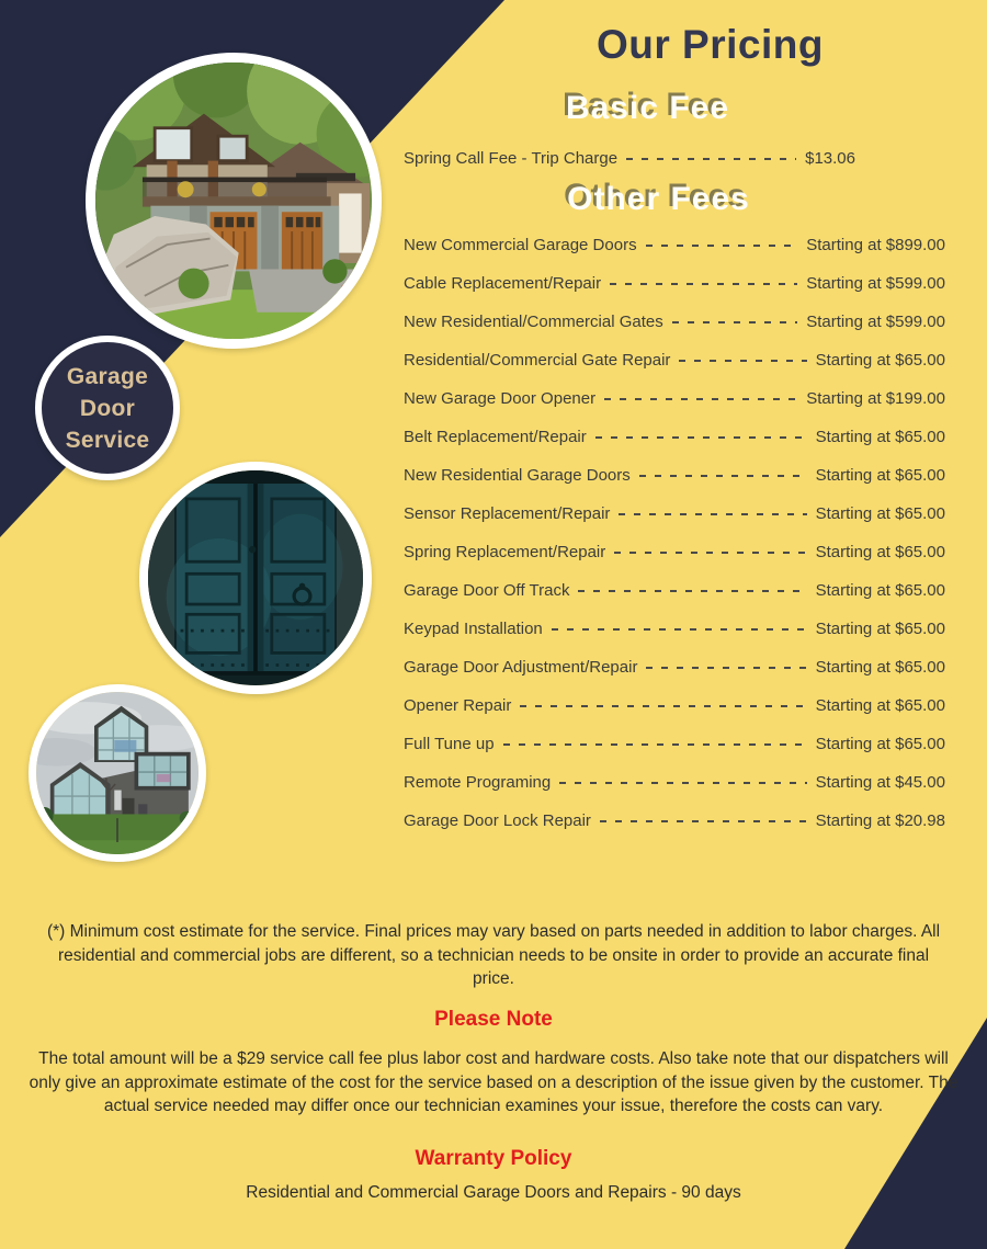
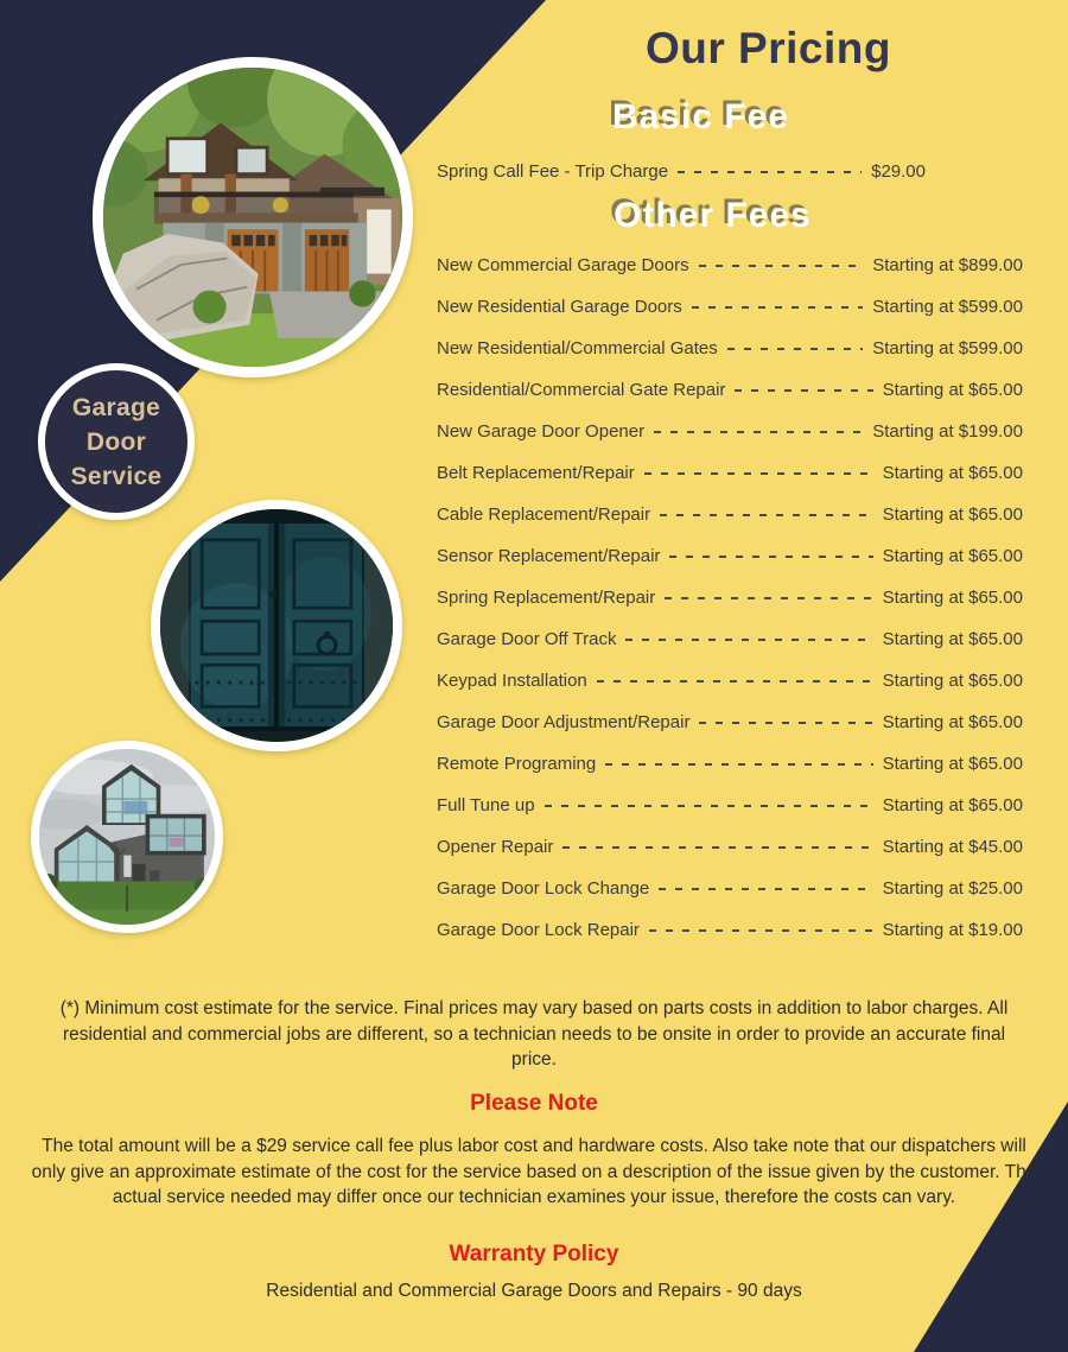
  Garage
  Door
  Service
  Our Pricing
  Basic Fee
  Spring Call Fee - Trip Charge
- $13.06
+ $29.00
  Other Fees
  New Commercial Garage Doors
  Starting at $899.00
- Cable Replacement/Repair
+ New Residential Garage Doors
  Starting at $599.00
  New Residential/Commercial Gates
  Starting at $599.00
  Residential/Commercial Gate Repair
  Starting at $65.00
  New Garage Door Opener
  Starting at $199.00
  Belt Replacement/Repair
  Starting at $65.00
- New Residential Garage Doors
+ Cable Replacement/Repair
  Starting at $65.00
  Sensor Replacement/Repair
  Starting at $65.00
  Spring Replacement/Repair
  Starting at $65.00
  Garage Door Off Track
  Starting at $65.00
  Keypad Installation
  Starting at $65.00
  Garage Door Adjustment/Repair
  Starting at $65.00
- Opener Repair
+ Remote Programing
  Starting at $65.00
  Full Tune up
  Starting at $65.00
- Remote Programing
+ Opener Repair
  Starting at $45.00
+ Garage Door Lock Change
+ Starting at $25.00
  Garage Door Lock Repair
- Starting at $20.98
+ Starting at $19.00
- (*) Minimum cost estimate for the service. Final prices may vary based on parts needed in addition to labor charges. All residential and commercial jobs are different, so a technician needs to be onsite in order to provide an accurate final price.
+ (*) Minimum cost estimate for the service. Final prices may vary based on parts costs in addition to labor charges. All residential and commercial jobs are different, so a technician needs to be onsite in order to provide an accurate final price.
  Please Note
  The total amount will be a $29 service call fee plus labor cost and hardware costs. Also take note that our dispatchers will only give an approximate estimate of the cost for the service based on a description of the issue given by the customer. The actual service needed may differ once our technician examines your issue, therefore the costs can vary.
  Warranty Policy
  Residential and Commercial Garage Doors and Repairs - 90 days
